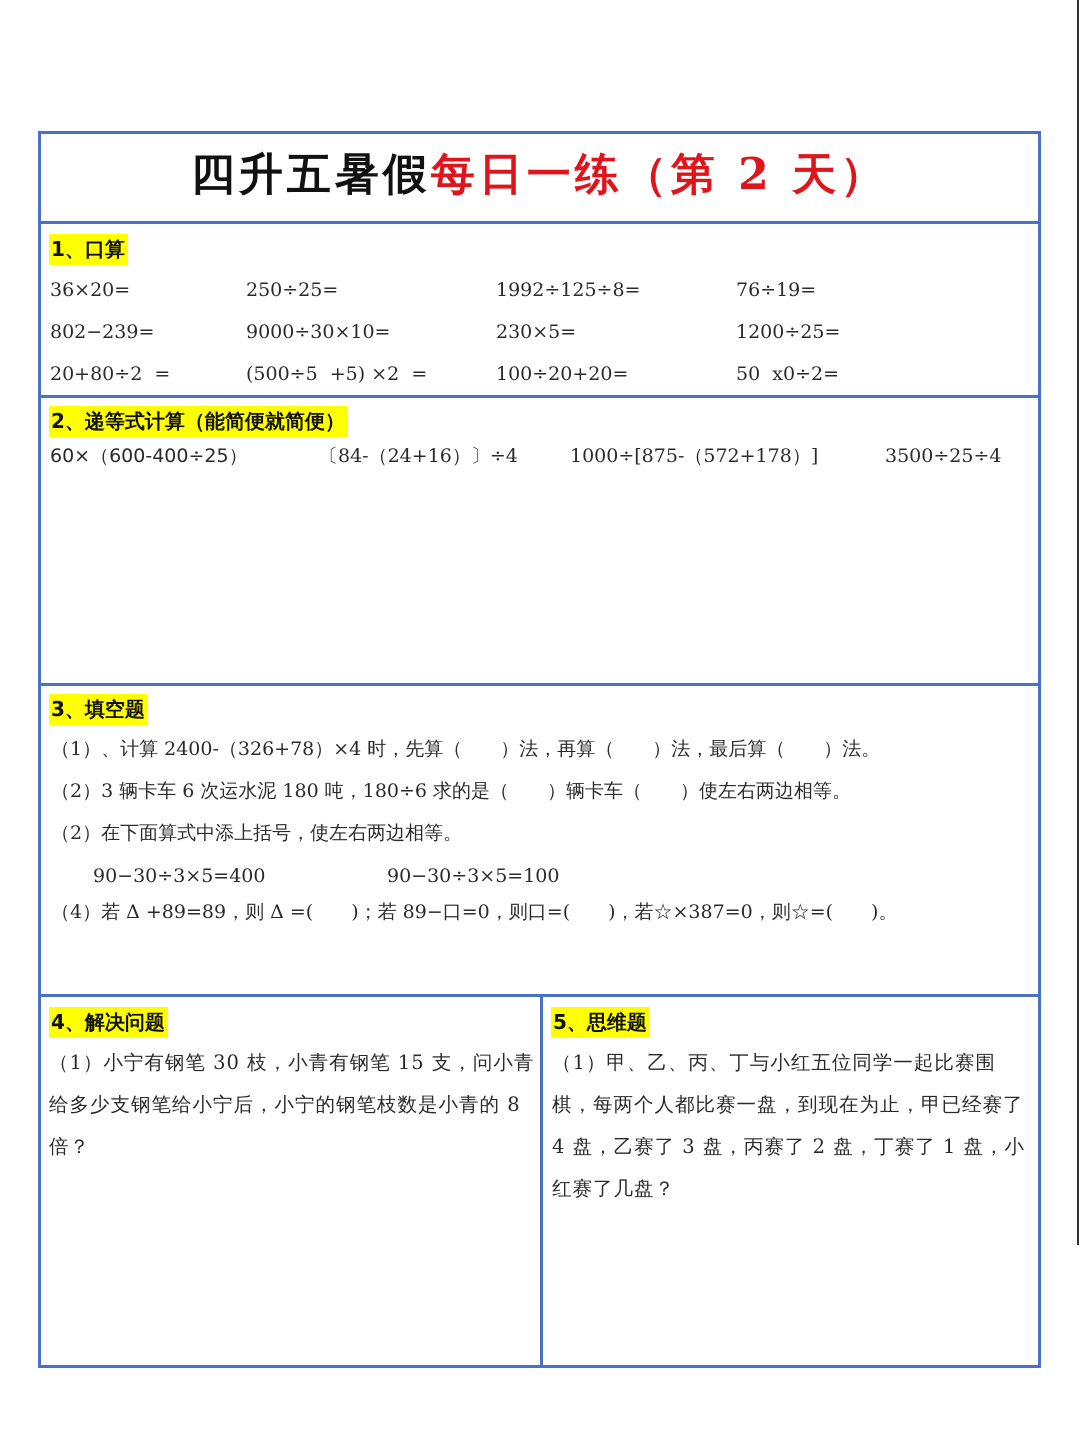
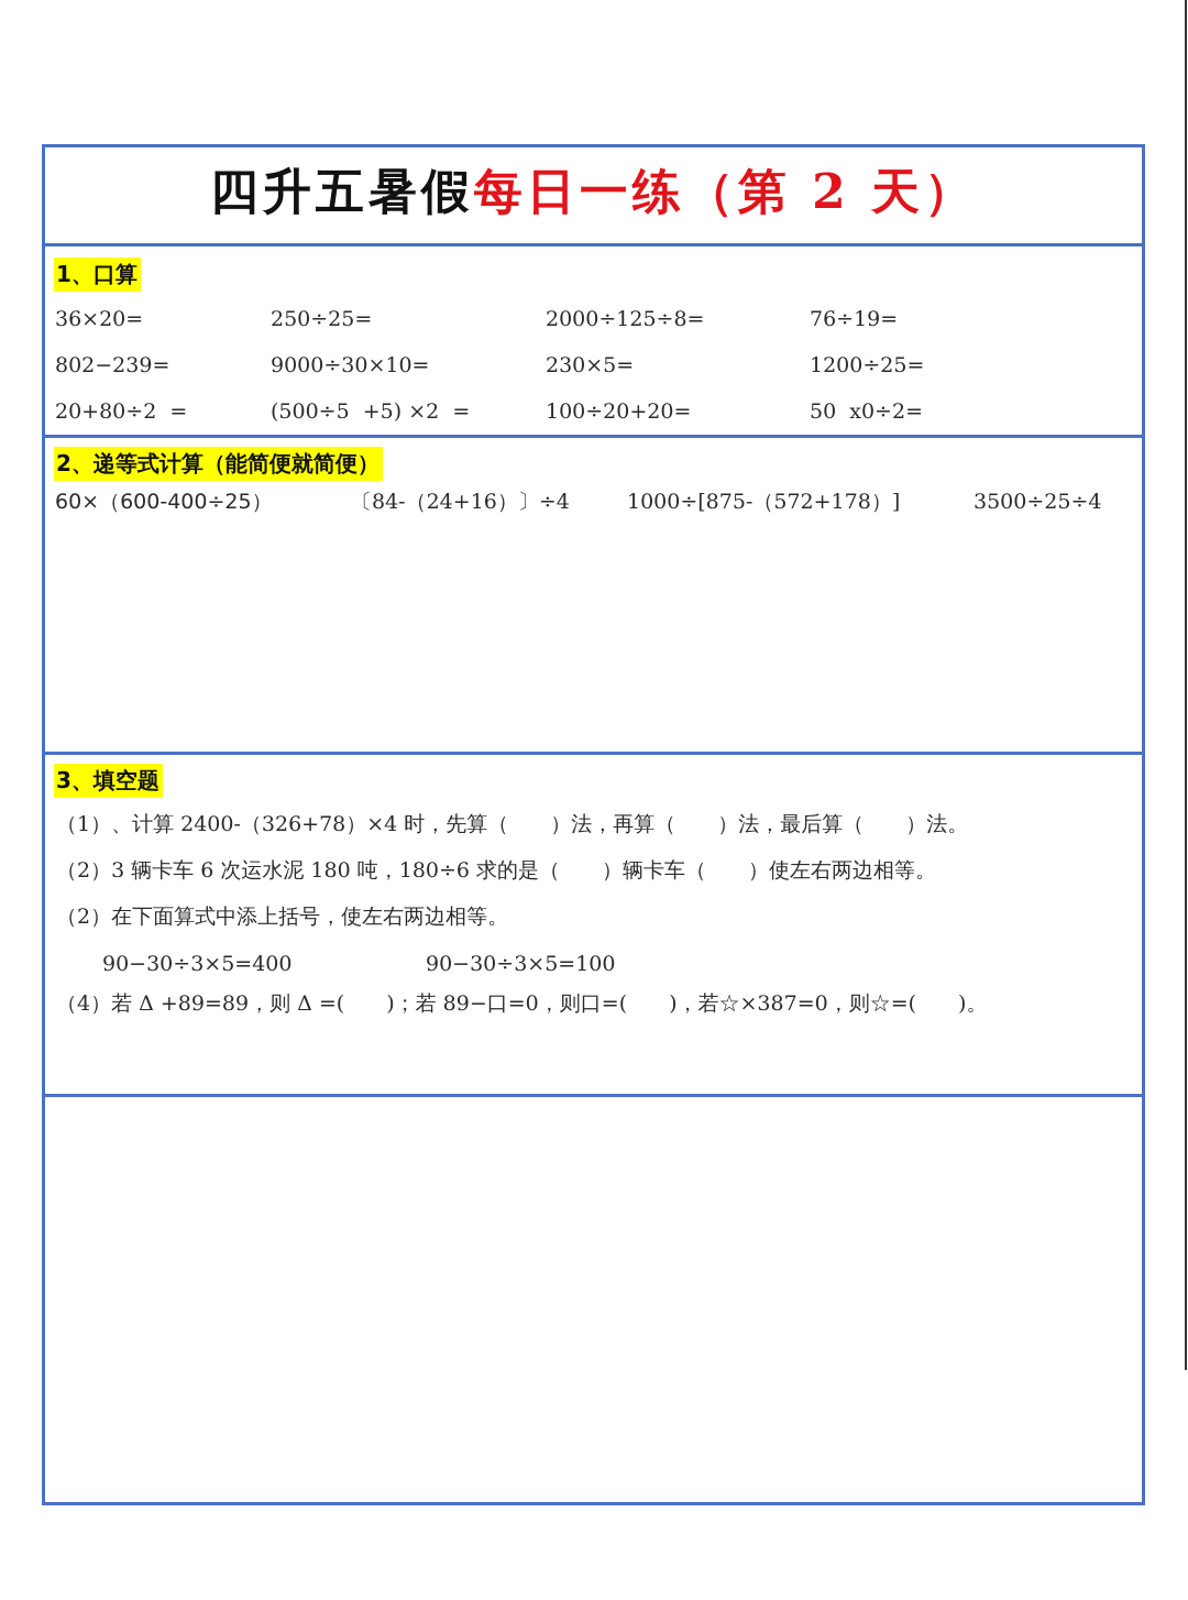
  四升五暑假每日一练（第 2 天）
  1、口算
  36×20=
  250÷25=
- 1992÷125÷8=
+ 2000÷125÷8=
  76÷19=
  802−239=
  9000÷30×10=
  230×5=
  1200÷25=
  20+80÷2 =
  (500÷5 +5) ×2 =
  100÷20+20=
  50 x0÷2=
  2、递等式计算（能简便就简便）
  60×（600-400÷25）
  〔84-（24+16）〕÷4
  1000÷[875-（572+178）]
  3500÷25÷4
  3、填空题
  （1）、计算 2400-（326+78）×4 时，先算（ ）法，再算（ ）法，最后算（ ）法。
  （2）3 辆卡车 6 次运水泥 180 吨，180÷6 求的是（ ）辆卡车（ ）使左右两边相等。
  （2）在下面算式中添上括号，使左右两边相等。
  90−30÷3×5=400
  90−30÷3×5=100
  （4）若 Δ +89=89，则 Δ =( )；若 89−口=0，则口=( )，若☆×387=0，则☆=( )。
- 4、解决问题
- （1）小宁有钢笔 30 枝，小青有钢笔 15 支，问小青给多少支钢笔给小宁后，小宁的钢笔枝数是小青的 8 倍？
- 5、思维题
- （1）甲、乙、丙、丁与小红五位同学一起比赛围棋，每两个人都比赛一盘，到现在为止，甲已经赛了 4 盘，乙赛了 3 盘，丙赛了 2 盘，丁赛了 1 盘，小红赛了几盘？
